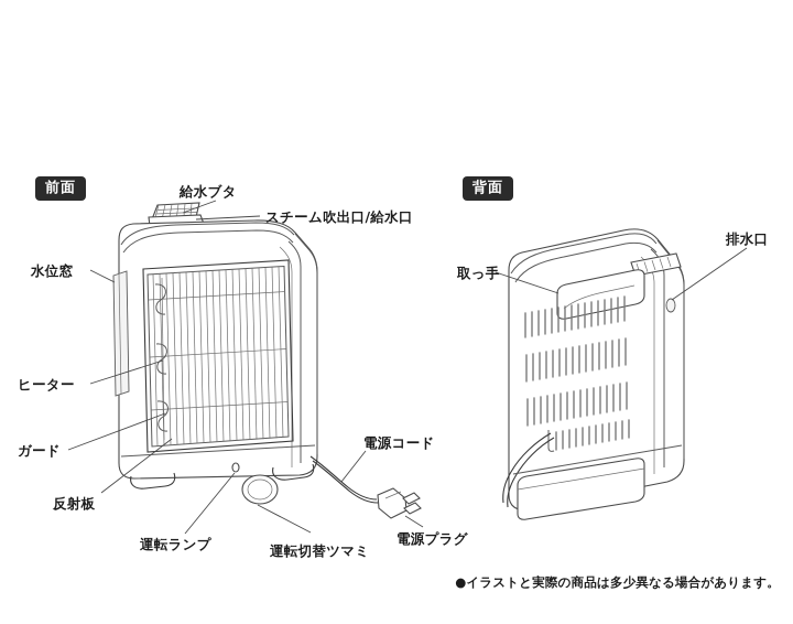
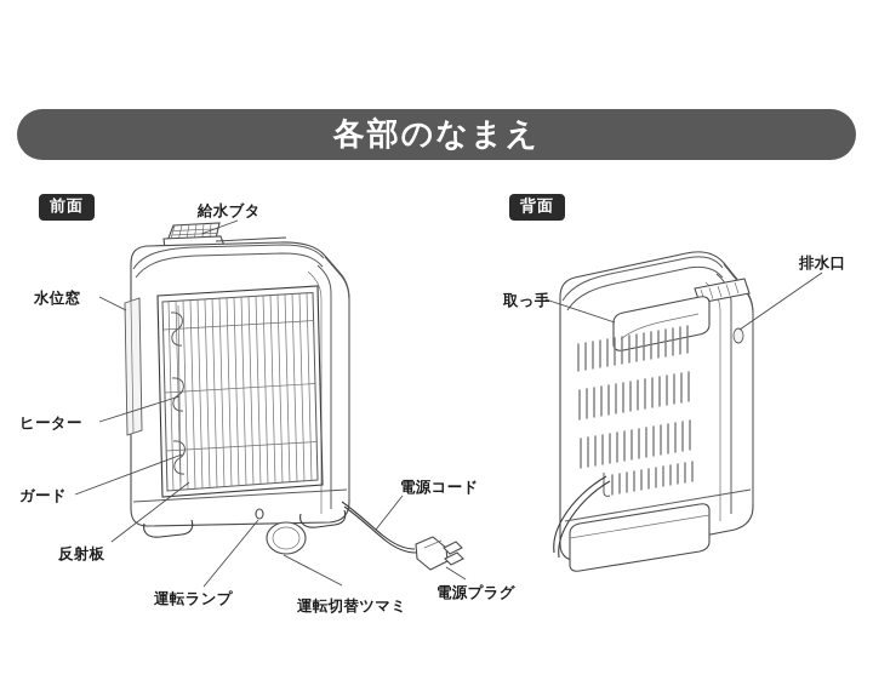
+ 各部のなまえ
  前面
  背面
  給水ブタ
- スチーム吹出口/給水口
  水位窓
  ヒーター
  ガード
  反射板
  運転ランプ
  運転切替ツマミ
  電源コード
  電源プラグ
  排水口
  取っ手
- ●イラストと実際の商品は多少異なる場合があります。
